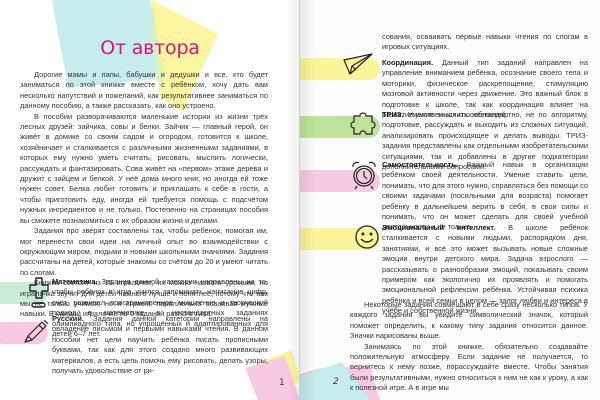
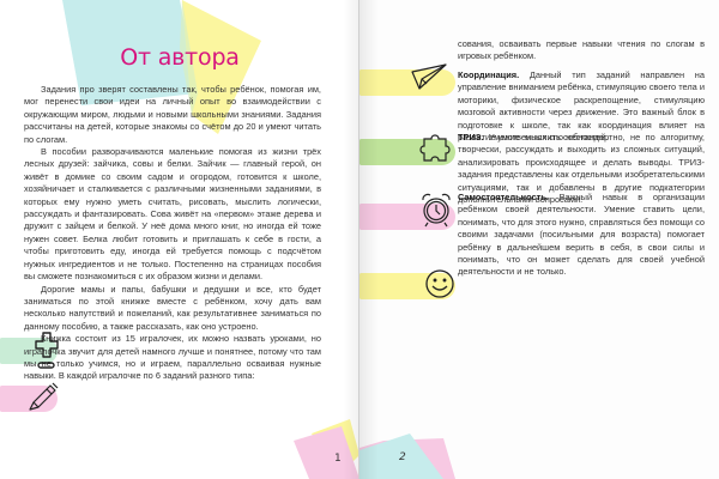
  От автора
- Дорогие мамы и папы, бабушки и дедушки и все, кто будет заниматься по этой книжке вместе с ребёнком, хочу дать вам несколько напутствий и пожеланий, как результативнее заниматься по данному пособию, а также рассказать, как оно устроено.
+ Задания про зверят составлены так, чтобы ребёнок, помогая им, мог перенести свои идеи на личный опыт во взаимодействии с окружающим миром, людьми и новыми школьными знаниями. Задания рассчитаны на детей, которые знакомы со счётом до 20 и умеют читать по слогам.
- В пособии разворачиваются маленькие истории из жизни трёх лесных друзей: зайчика, совы и белки. Зайчик — главный герой, он живёт в домике со своим садом и огородом, готовится к школе, хозяйничает и сталкивается с различными жизненными заданиями, в которых ему нужно уметь считать, рисовать, мыслить логически, рассуждать и фантазировать. Сова живёт на «первом» этаже дерева и дружит с зайцем и белкой. У неё дома много книг, но иногда ей тоже нужен совет. Белка любит готовить и приглашать к себе в гости, а чтобы приготовить еду, иногда ей требуется помощь с подсчётом нужных ингредиентов и не только. Постепенно на страницах пособия вы сможете познакомиться с их образом жизни и делами.
+ В пособии разворачиваются маленькие помогая из жизни трёх лесных друзей: зайчика, совы и белки. Зайчик — главный герой, он живёт в домике со своим садом и огородом, готовится к школе, хозяйничает и сталкивается с различными жизненными заданиями, в которых ему нужно уметь считать, рисовать, мыслить логически, рассуждать и фантазировать. Сова живёт на «первом» этаже дерева и дружит с зайцем и белкой. У неё дома много книг, но иногда ей тоже нужен совет. Белка любит готовить и приглашать к себе в гости, а чтобы приготовить еду, иногда ей требуется помощь с подсчётом нужных ингредиентов и не только. Постепенно на страницах пособия вы сможете познакомиться с их образом жизни и делами.
- Задания про зверят составлены так, чтобы ребёнок, помогая им, мог перенести свои идеи на личный опыт во взаимодействии с окружающим миром, людьми и новыми школьными знаниями. Задания рассчитаны на детей, которые знакомы со счётом до 20 и умеют читать по слогам.
+ Дорогие мамы и папы, бабушки и дедушки и все, кто будет заниматься по этой книжке вместе с ребёнком, хочу дать вам несколько напутствий и пожеланий, как результативнее заниматься по данному пособию, а также рассказать, как оно устроено.
  нижка состоит из 15 игралочек, их можно назвать уроками, но игралчка звучит для детей намного лучше и понятнее, потому что там мы только учимся, но и играем, параллельно осваивая нужные навыки. В каждой игралочке по 6 заданий разного типа:
- Математика. Задания данной категории направлены на то, чтобы ребёнок в игре учился запоминать написание цифр, счёт, развивал пространственное мышление и творческий подход в математике в нестандартных заданиях олимпиадного типа, но упрощённых и адаптированных для детей 6–7 лет.
- Русский. Задания данной категории направлены на овладение письмом и первыми навыками чтения. В данном пособии нет цели научить ребёнка писать прописными буквами, так как для этого создано много развивающих материалов, а есть цель помочь ему рисовать, делать узоры, получать удовольствие от ри-
  1
- сования, осваивать первые навыки чтения по слогам в игровых ситуациях.
+ сования, осваивать первые навыки чтения по слогам в игровых ребёнком.
- Координация. Данный тип заданий направлен на управление вниманием ребёнка, осознание своего тела и моторики, физическое раскрепощение, стимуляцию мозговой активности через движение. Это важный блок в подготовке к школе, так как координация влияет на развитие умственных способностей.
+ Координация. Данный тип заданий направлен на управление вниманием ребёнка, стимуляцию своего тела и моторики, физическое раскрепощение, стимуляцию мозговой активности через движение. Это важный блок в подготовке к школе, так как координация влияет на развитие умственных способностей.
- ТРИЗ. Умение мыслить нестандартно, не по алгоритму, подготовке, рассуждать и выходить из сложных ситуаций, анализировать происходящее и делать выводы. ТРИЗ-задания представлены как отдельными изобретательскими ситуациями, так и добавлены в другие подкатегории дополнительными вопросами.
+ ТРИЗ. Умение мыслить нестандартно, не по алгоритму, творчески, рассуждать и выходить из сложных ситуаций, анализировать происходящее и делать выводы. ТРИЗ-задания представлены как отдельными изобретательскими ситуациями, так и добавлены в другие подкатегории дополнительными вопросами.
  Самостоятельность. Важный навык в организации ребёнком своей деятельности. Умение ставить цели, понимать, что для этого нужно, справляться без помощи со своими задачами (посильными для возраста) помогает ребёнку в дальнейшем верить в себя, в свои силы и понимать, что он может сделать для своей учебной деятельности и не только.
- Эмоциональный интеллект. В школе ребёнок сталкивается с новыми людьми, распорядком дня, занятиями, и всё это может вызывать новые сложные эмоции внутри детского мира. Задача взрослого — рассказывать о разнообразии эмоций, показывать своим примером как экологично их проявлять и помогать эмоциональной рефлексии ребёнка. Устойчивая психика ребёнка и всей семьи в целом — залог любви и интереса в учёбе и собственной жизни.
- Некоторые задания совмещают в себе сразу несколько типов. У каждого задания вы увидите символический значок, который поможет определить, к какому типу задания относится данное. Значки нарисованы выше.
- Занимаясь по этой книжке, обязательно создавайте положительную атмосферу. Если задание не получается, то вернитесь к нему позже, порассуждайте вместе. Чтобы занятия были результативными, нужно относиться к ним не как к уроку, а как к полезной игре. А в игре мы
  2
